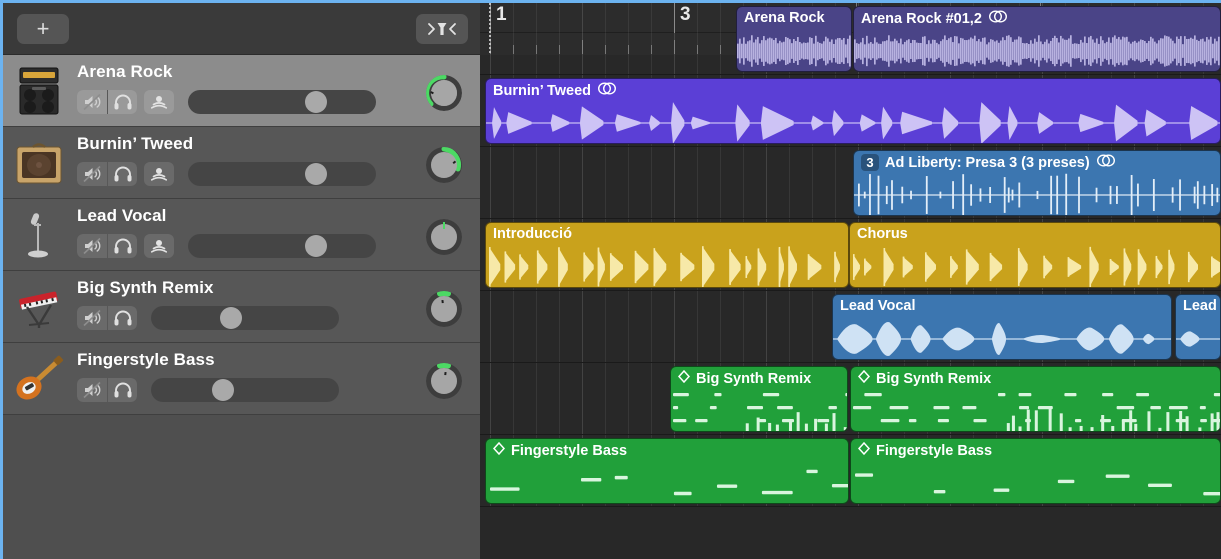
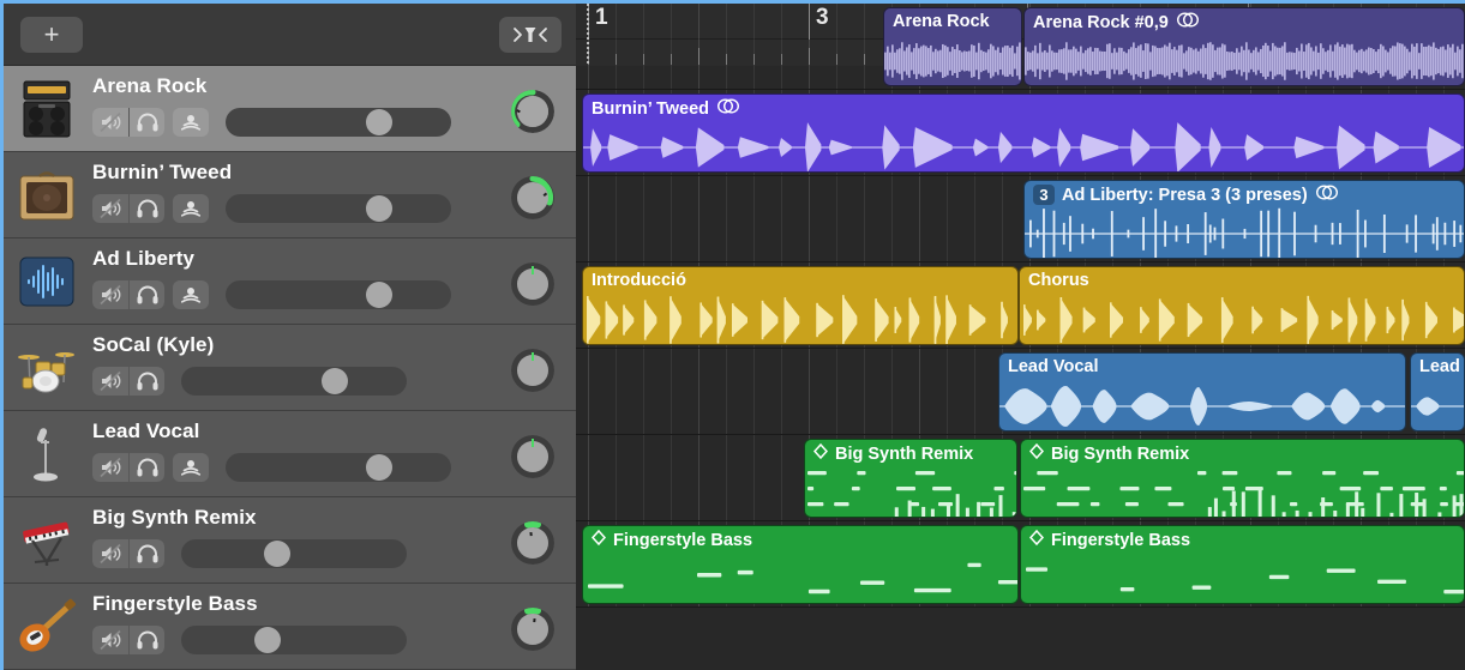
  +
  Arena Rock
  Burnin’ Tweed
+ Ad Liberty
+ SoCal (Kyle)
  Lead Vocal
  Big Synth Remix
  Fingerstyle Bass
  1
  3
  Arena Rock
- Arena Rock #01,2
+ Arena Rock #0,9
  Burnin’ Tweed
  3
  Ad Liberty: Presa 3 (3 preses)
  Introducció
  Chorus
  Lead Vocal
  Lead
  Big Synth Remix
  Big Synth Remix
  Fingerstyle Bass
  Fingerstyle Bass
